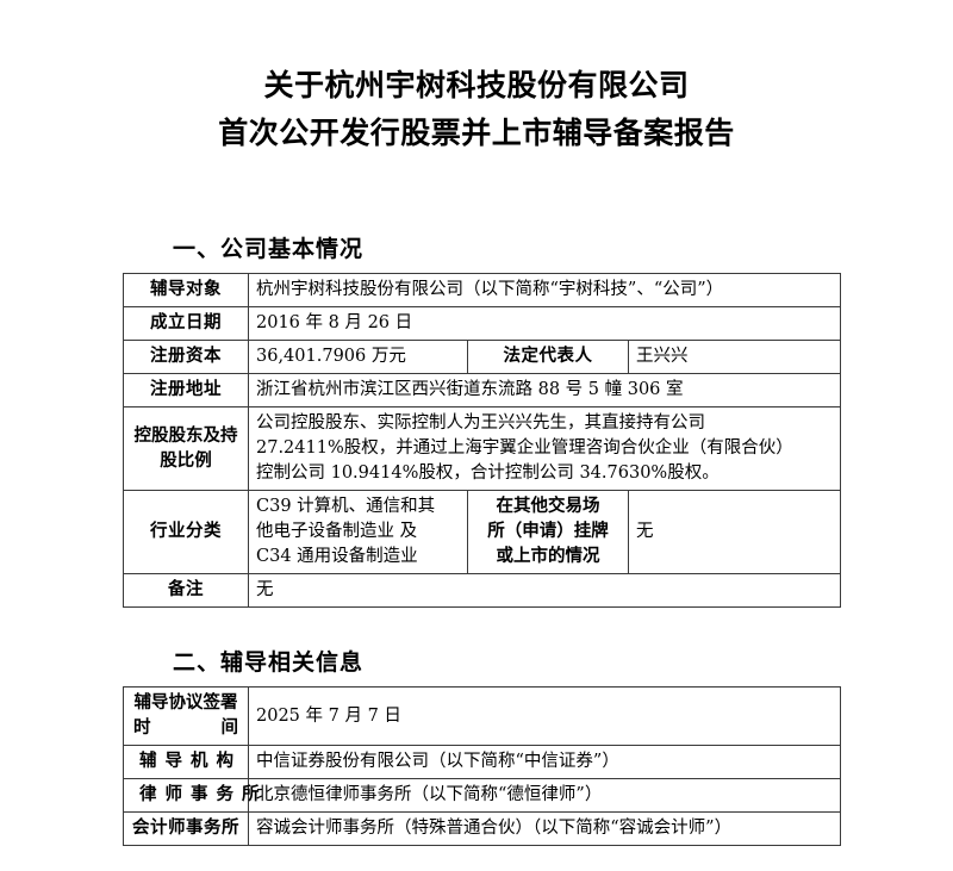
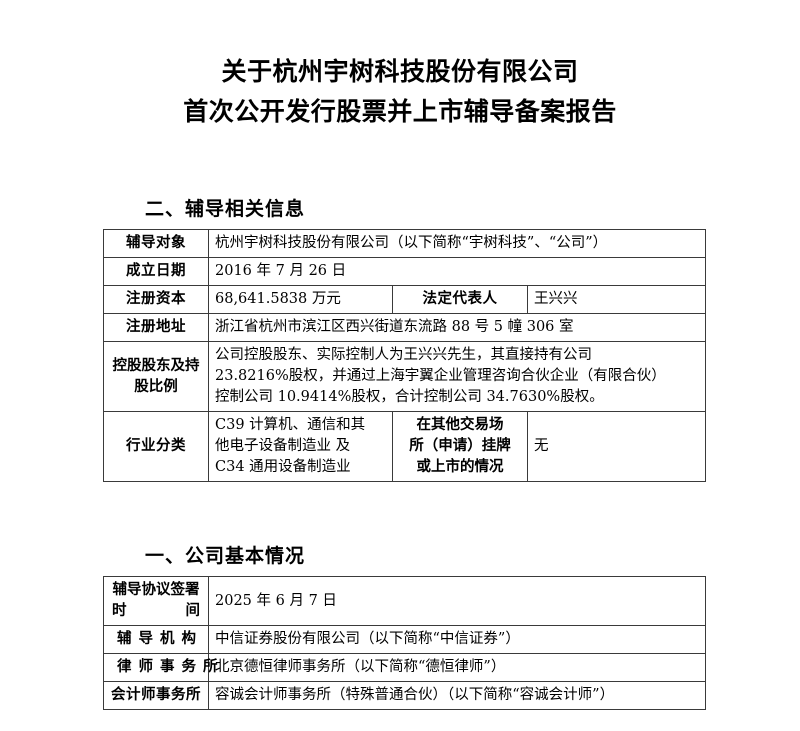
  关于杭州宇树科技股份有限公司
  首次公开发行股票并上市辅导备案报告
- 一、公司基本情况
+ 二、辅导相关信息
  辅导对象	杭州宇树科技股份有限公司（以下简称“宇树科技”、“公司”）
- 成立日期	2016 年 8 月 26 日
+ 成立日期	2016 年 7 月 26 日
- 注册资本	36,401.7906 万元	法定代表人	王兴兴
+ 注册资本	68,641.5838 万元	法定代表人	王兴兴
  注册地址	浙江省杭州市滨江区西兴街道东流路 88 号 5 幢 306 室
- 控股股东及持 股比例	公司控股股东、实际控制人为王兴兴先生，其直接持有公司 27.2411%股权，并通过上海宇翼企业管理咨询合伙企业（有限合伙） 控制公司 10.9414%股权，合计控制公司 34.7630%股权。
+ 控股股东及持 股比例	公司控股股东、实际控制人为王兴兴先生，其直接持有公司 23.8216%股权，并通过上海宇翼企业管理咨询合伙企业（有限合伙） 控制公司 10.9414%股权，合计控制公司 34.7630%股权。
  行业分类	C39 计算机、通信和其 他电子设备制造业 及 C34 通用设备制造业	在其他交易场 所（申请）挂牌 或上市的情况	无
- 备注	无
- 二、辅导相关信息
+ 一、公司基本情况
- 辅导协议签署 时 间	2025 年 7 月 7 日
+ 辅导协议签署 时 间	2025 年 6 月 7 日
  辅导机构	中信证券股份有限公司（以下简称“中信证券”）
  律师事务所	北京德恒律师事务所（以下简称“德恒律师”）
  会计师事务所	容诚会计师事务所（特殊普通合伙）（以下简称“容诚会计师”）
